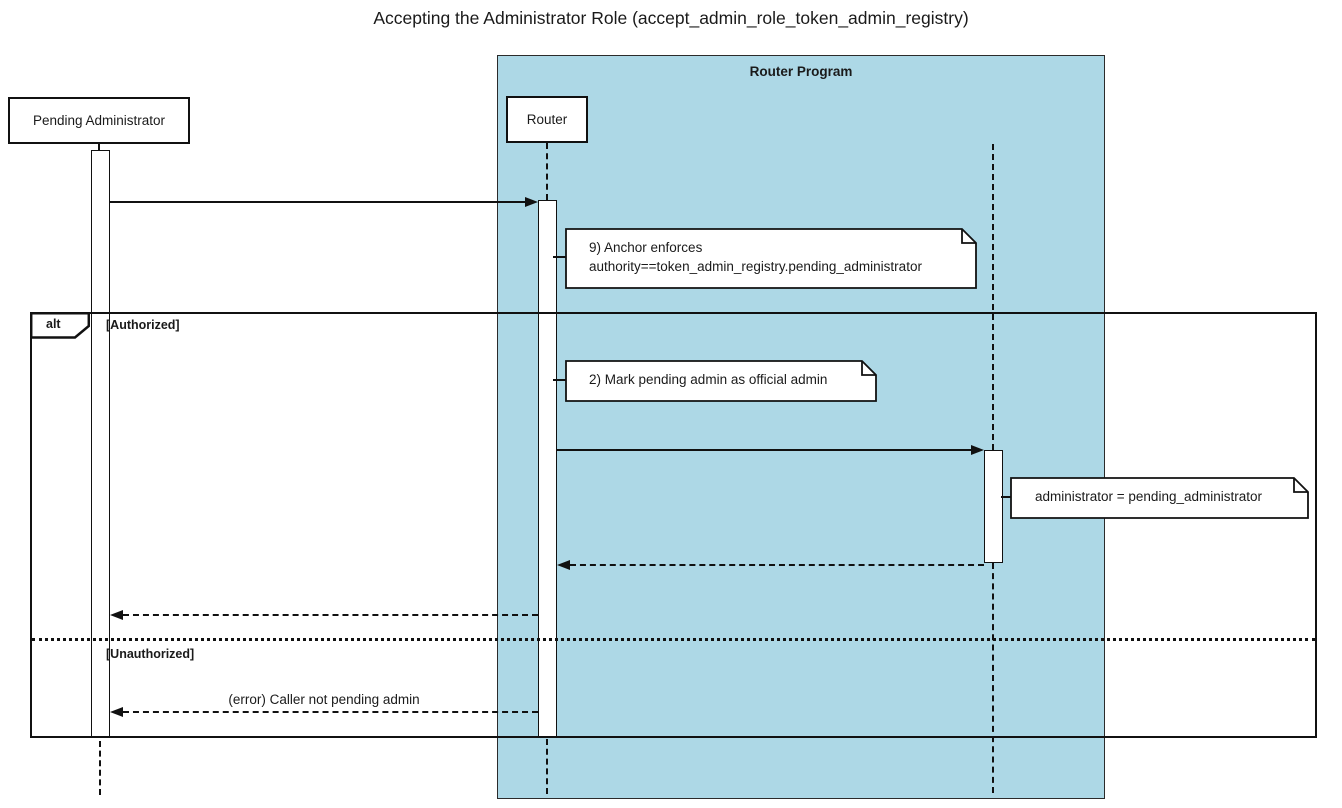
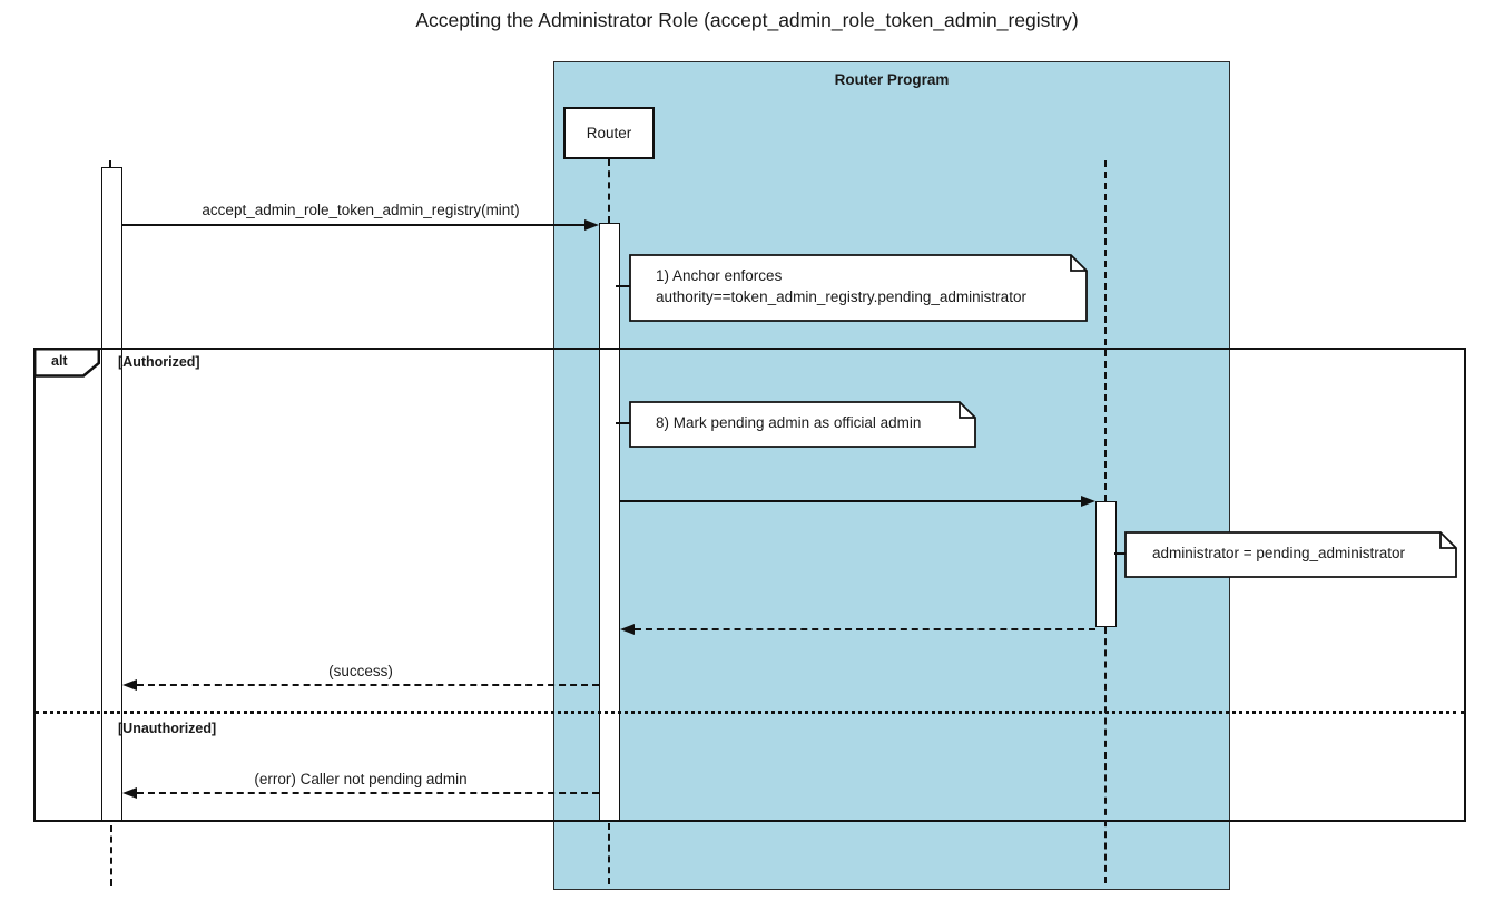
  Accepting the Administrator Role (accept_admin_role_token_admin_registry)
  Router Program
- Pending Administrator
  Router
  alt
  [Authorized]
  [Unauthorized]
+ accept_admin_role_token_admin_registry(mint)
+ (success)
  (error) Caller not pending admin
- 9) Anchor enforces
+ 1) Anchor enforces
  authority==token_admin_registry.pending_administrator
- 2) Mark pending admin as official admin
+ 8) Mark pending admin as official admin
  administrator = pending_administrator
